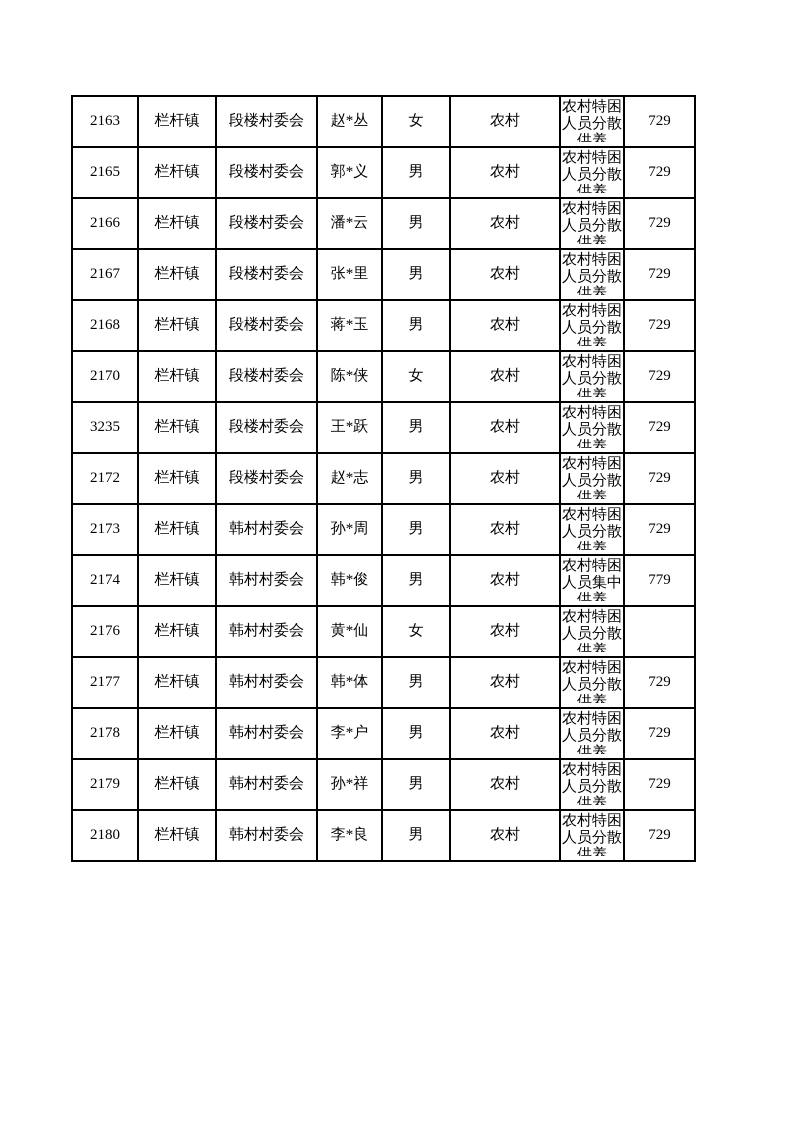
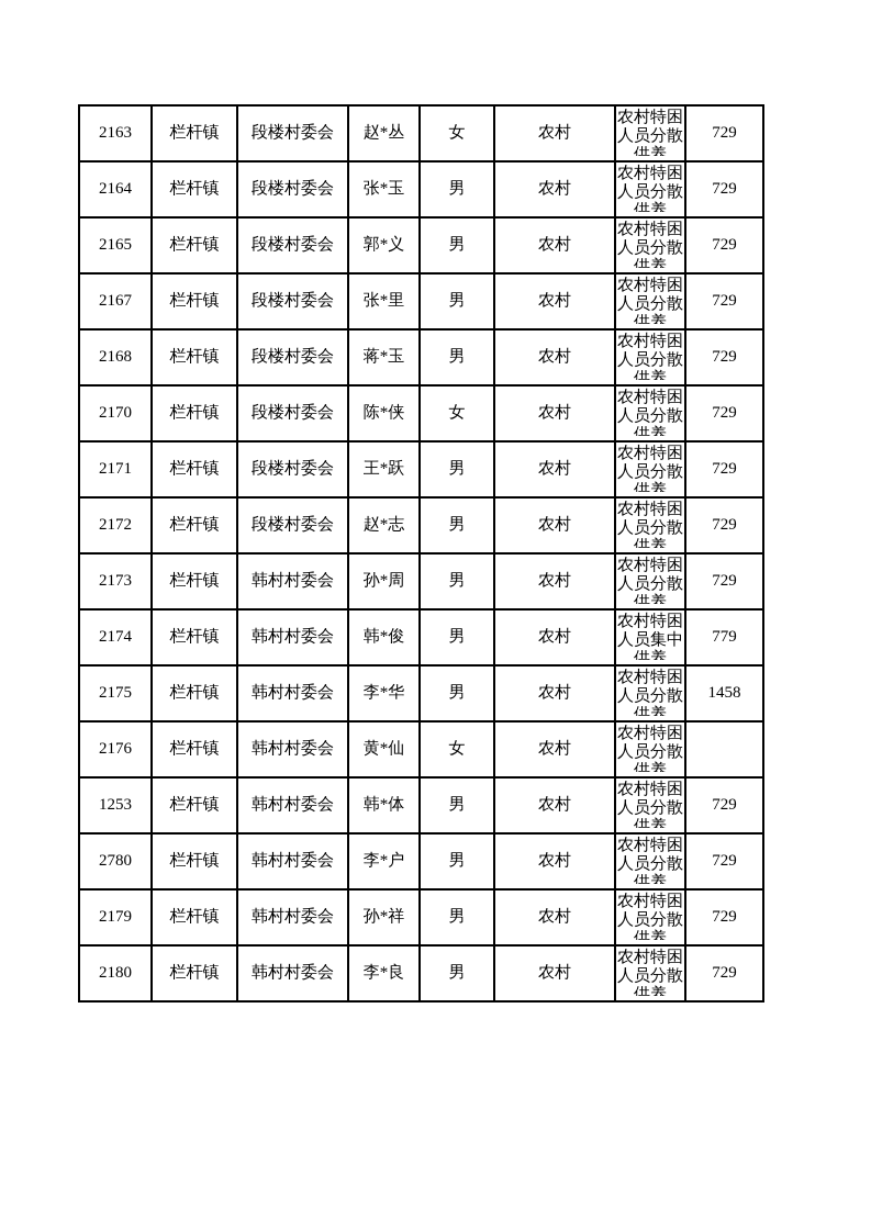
  2163	栏杆镇	段楼村委会	赵*丛	女	农村	农村特困 人员分散 供养	729
+ 2164	栏杆镇	段楼村委会	张*玉	男	农村	农村特困 人员分散 供养	729
  2165	栏杆镇	段楼村委会	郭*义	男	农村	农村特困 人员分散 供养	729
- 2166	栏杆镇	段楼村委会	潘*云	男	农村	农村特困 人员分散 供养	729
  2167	栏杆镇	段楼村委会	张*里	男	农村	农村特困 人员分散 供养	729
  2168	栏杆镇	段楼村委会	蒋*玉	男	农村	农村特困 人员分散 供养	729
  2170	栏杆镇	段楼村委会	陈*侠	女	农村	农村特困 人员分散 供养	729
- 3235	栏杆镇	段楼村委会	王*跃	男	农村	农村特困 人员分散 供养	729
+ 2171	栏杆镇	段楼村委会	王*跃	男	农村	农村特困 人员分散 供养	729
  2172	栏杆镇	段楼村委会	赵*志	男	农村	农村特困 人员分散 供养	729
  2173	栏杆镇	韩村村委会	孙*周	男	农村	农村特困 人员分散 供养	729
  2174	栏杆镇	韩村村委会	韩*俊	男	农村	农村特困 人员集中 供养	779
+ 2175	栏杆镇	韩村村委会	李*华	男	农村	农村特困 人员分散 供养	1458
  2176	栏杆镇	韩村村委会	黄*仙	女	农村	农村特困 人员分散 供养
- 2177	栏杆镇	韩村村委会	韩*体	男	农村	农村特困 人员分散 供养	729
+ 1253	栏杆镇	韩村村委会	韩*体	男	农村	农村特困 人员分散 供养	729
- 2178	栏杆镇	韩村村委会	李*户	男	农村	农村特困 人员分散 供养	729
+ 2780	栏杆镇	韩村村委会	李*户	男	农村	农村特困 人员分散 供养	729
  2179	栏杆镇	韩村村委会	孙*祥	男	农村	农村特困 人员分散 供养	729
  2180	栏杆镇	韩村村委会	李*良	男	农村	农村特困 人员分散 供养	729
